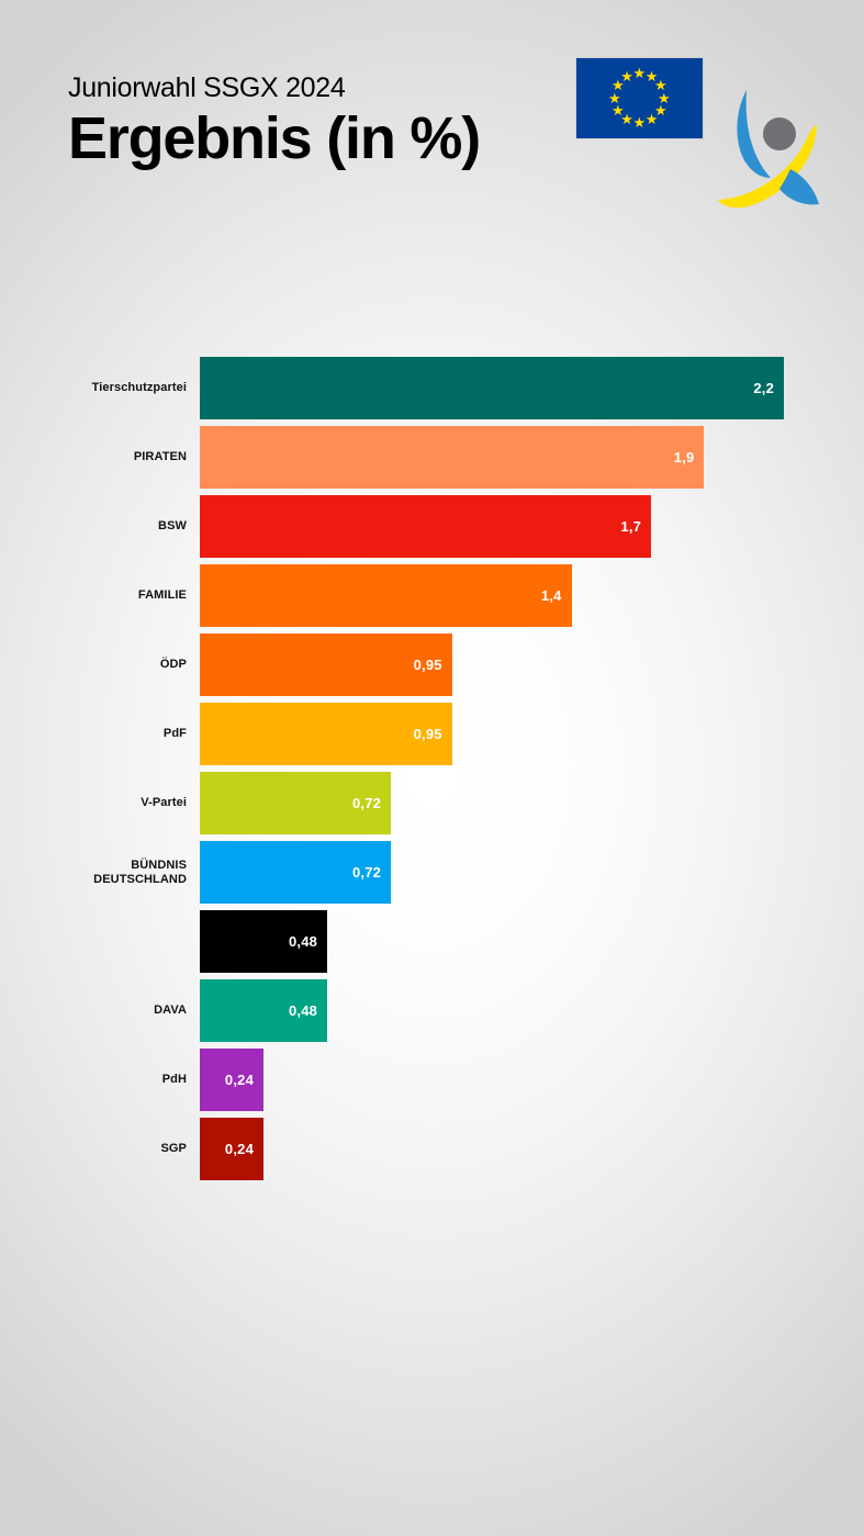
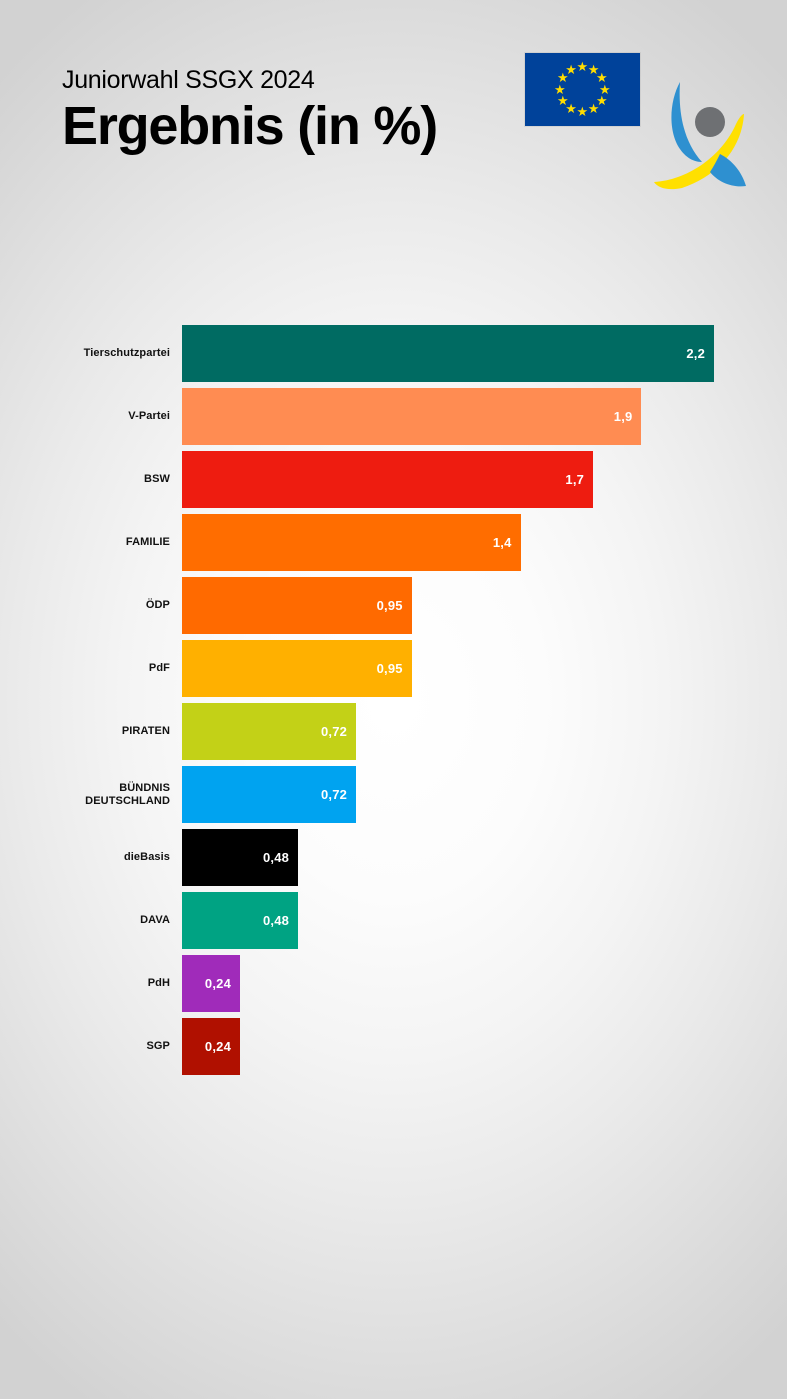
  Juniorwahl SSGX 2024
  Ergebnis (in %)
  Tierschutzpartei
  2,2
- PIRATEN
+ V-Partei
  1,9
  BSW
  1,7
  FAMILIE
  1,4
  ÖDP
  0,95
  PdF
  0,95
- V-Partei
+ PIRATEN
  0,72
  BÜNDNIS
  DEUTSCHLAND
  0,72
+ dieBasis
  0,48
  DAVA
  0,48
  PdH
  0,24
  SGP
  0,24
